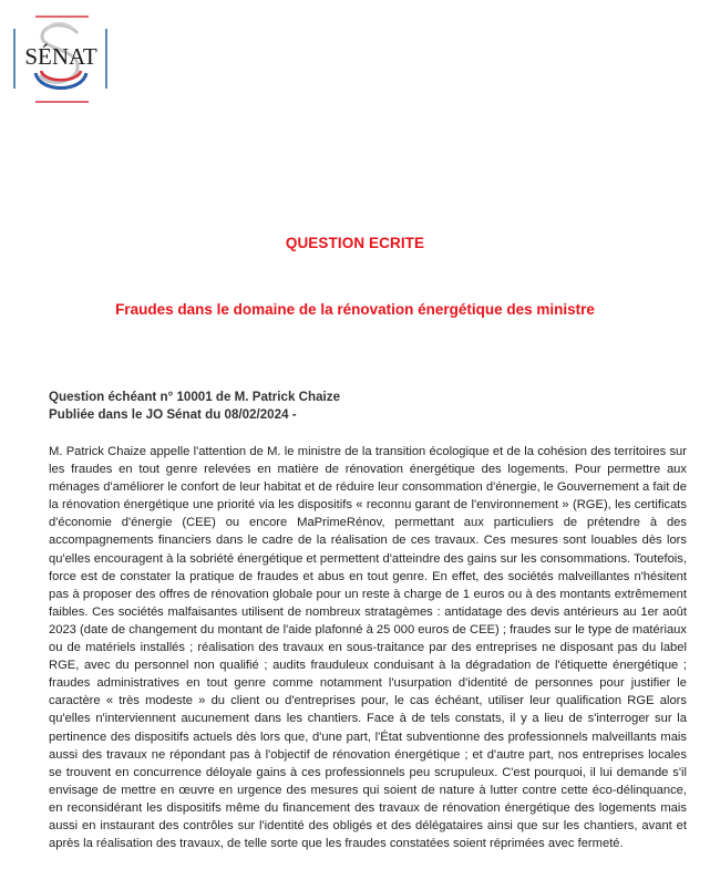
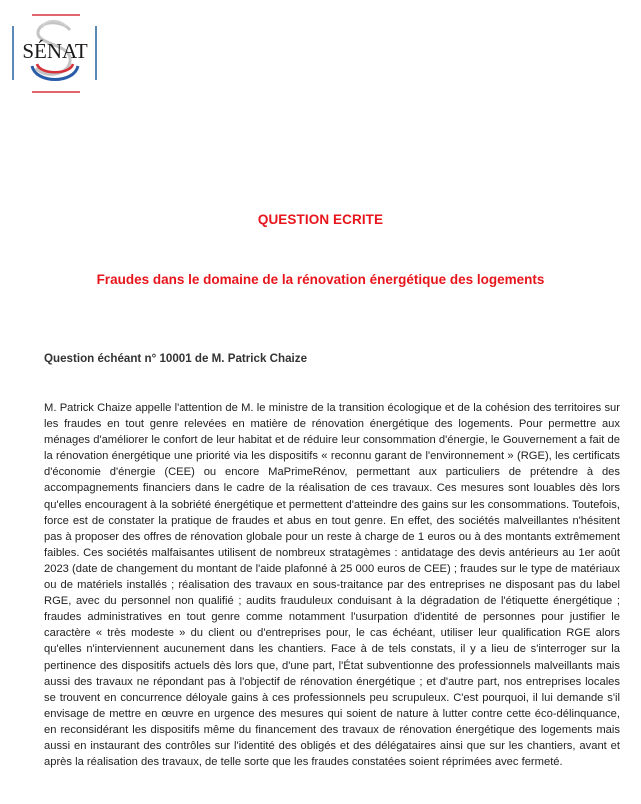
  SÉNAT
  QUESTION ECRITE
- Fraudes dans le domaine de la rénovation énergétique des ministre
+ Fraudes dans le domaine de la rénovation énergétique des logements
  Question échéant n° 10001 de M. Patrick Chaize
- Publiée dans le JO Sénat du 08/02/2024 -
  M. Patrick Chaize appelle l'attention de M. le ministre de la transition écologique et de la cohésion des territoires sur les fraudes en tout genre relevées en matière de rénovation énergétique des logements. Pour permettre aux ménages d'améliorer le confort de leur habitat et de réduire leur consommation d'énergie, le Gouvernement a fait de la rénovation énergétique une priorité via les dispositifs « reconnu garant de l'environnement » (RGE), les certificats d'économie d'énergie (CEE) ou encore MaPrimeRénov, permettant aux particuliers de prétendre à des accompagnements financiers dans le cadre de la réalisation de ces travaux. Ces mesures sont louables dès lors qu'elles encouragent à la sobriété énergétique et permettent d'atteindre des gains sur les consommations. Toutefois, force est de constater la pratique de fraudes et abus en tout genre. En effet, des sociétés malveillantes n'hésitent pas à proposer des offres de rénovation globale pour un reste à charge de 1 euros ou à des montants extrêmement faibles. Ces sociétés malfaisantes utilisent de nombreux stratagèmes : antidatage des devis antérieurs au 1er août 2023 (date de changement du montant de l'aide plafonné à 25 000 euros de CEE) ; fraudes sur le type de matériaux ou de matériels installés ; réalisation des travaux en sous-traitance par des entreprises ne disposant pas du label RGE, avec du personnel non qualifié ; audits frauduleux conduisant à la dégradation de l'étiquette énergétique ; fraudes administratives en tout genre comme notamment l'usurpation d'identité de personnes pour justifier le caractère « très modeste » du client ou d'entreprises pour, le cas échéant, utiliser leur qualification RGE alors qu'elles n'interviennent aucunement dans les chantiers. Face à de tels constats, il y a lieu de s'interroger sur la pertinence des dispositifs actuels dès lors que, d'une part, l'État subventionne des professionnels malveillants mais aussi des travaux ne répondant pas à l'objectif de rénovation énergétique ; et d'autre part, nos entreprises locales se trouvent en concurrence déloyale gains à ces professionnels peu scrupuleux. C'est pourquoi, il lui demande s'il envisage de mettre en œuvre en urgence des mesures qui soient de nature à lutter contre cette éco-délinquance, en reconsidérant les dispositifs même du financement des travaux de rénovation énergétique des logements mais aussi en instaurant des contrôles sur l'identité des obligés et des délégataires ainsi que sur les chantiers, avant et après la réalisation des travaux, de telle sorte que les fraudes constatées soient réprimées avec fermeté.
